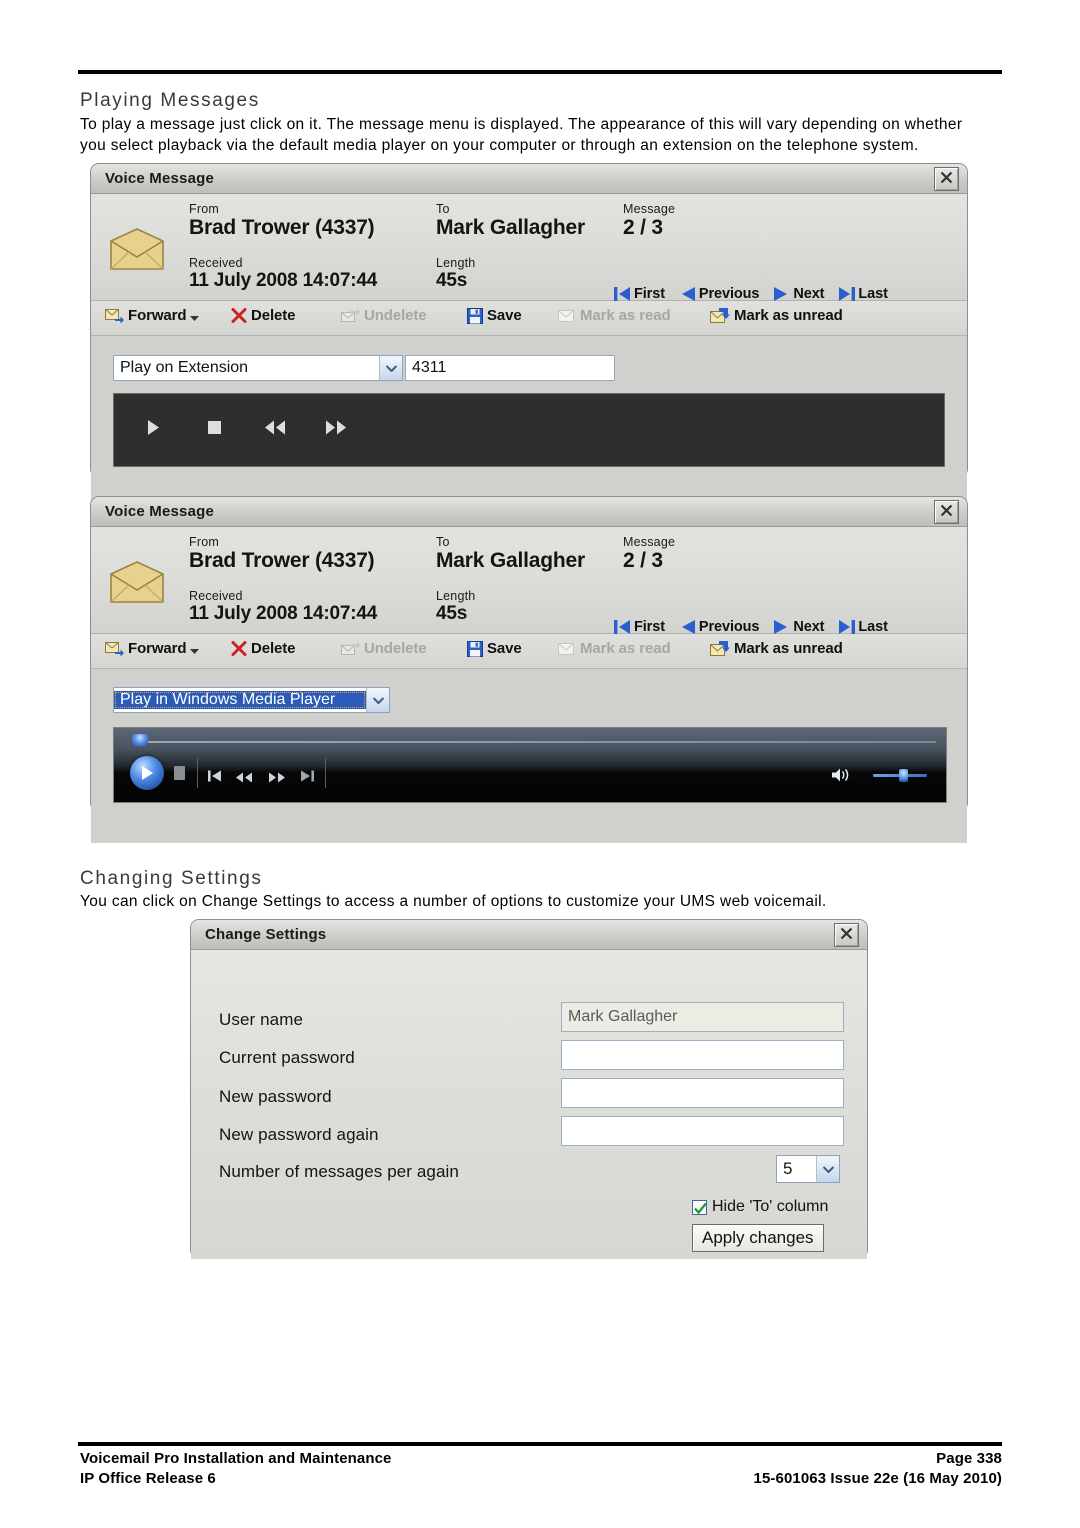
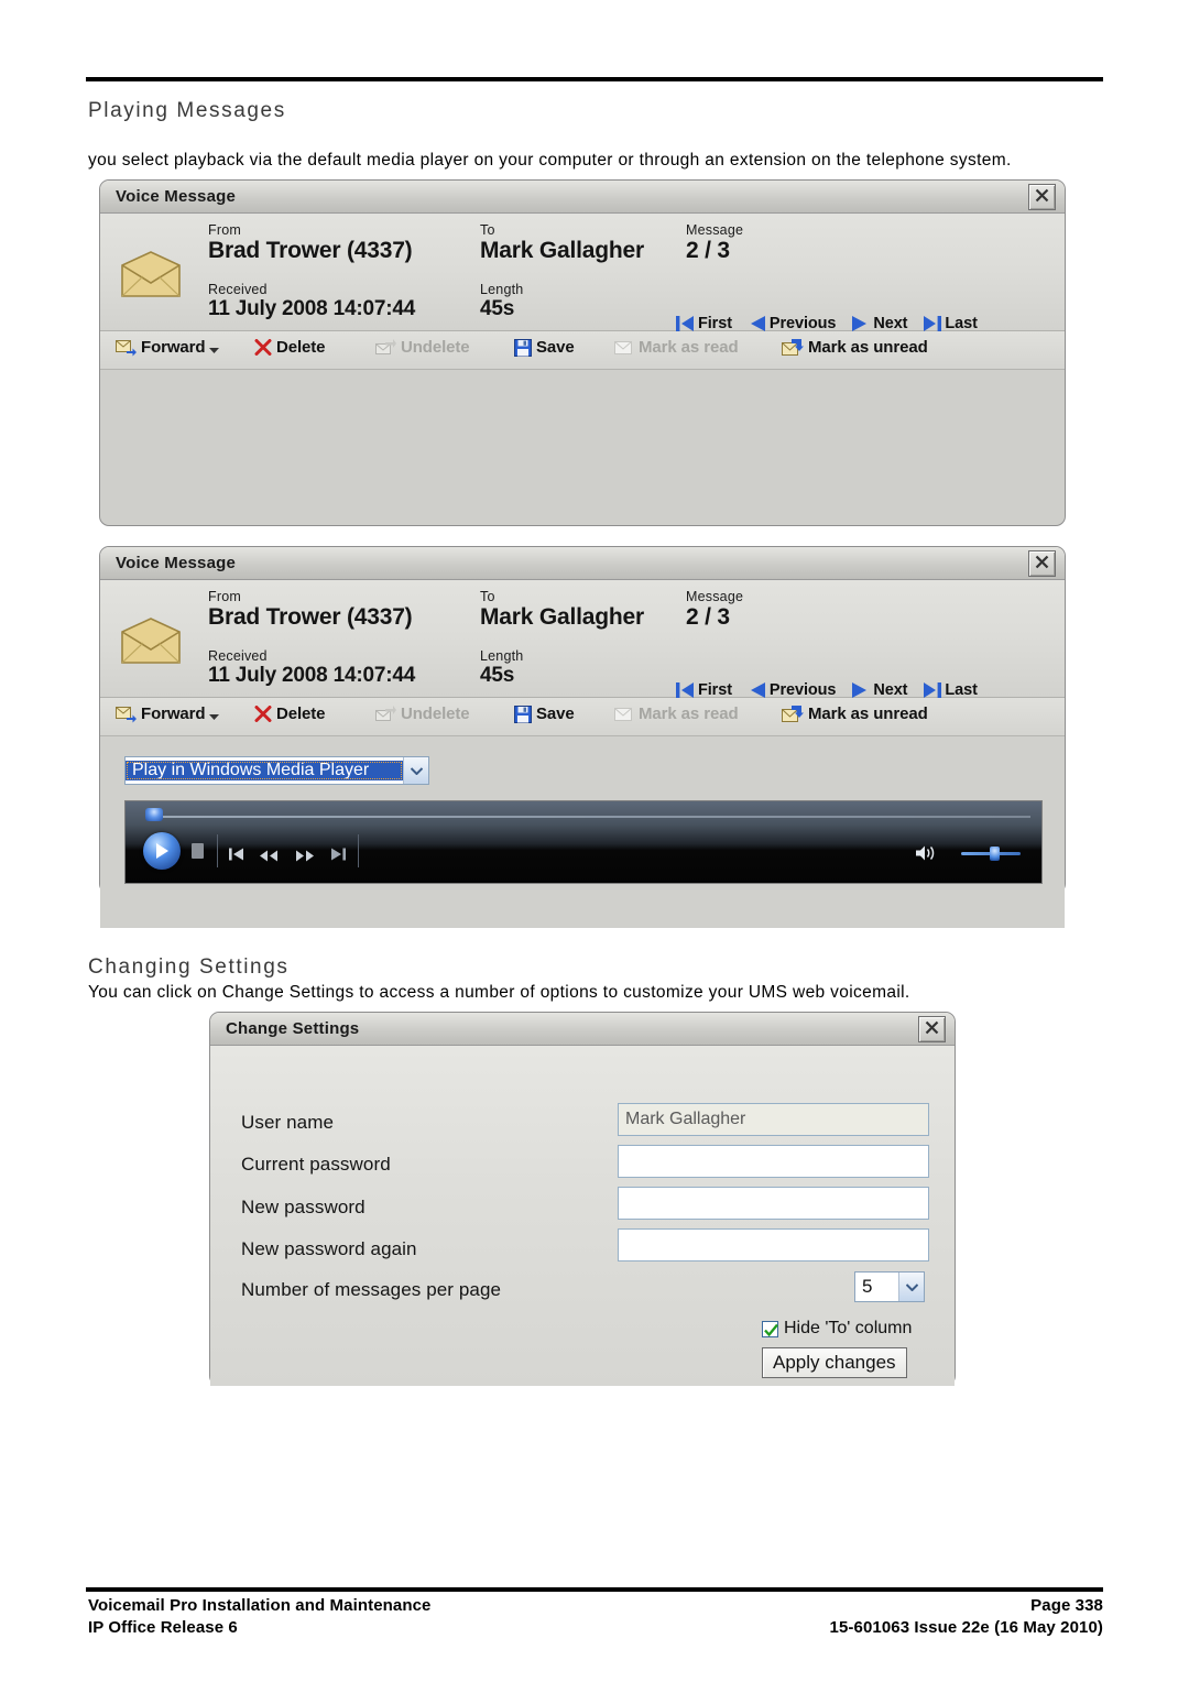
  Playing Messages
- To play a message just click on it. The message menu is displayed. The appearance of this will vary depending on whether
  you select playback via the default media player on your computer or through an extension on the telephone system.
  Voice Message
  From
  Brad Trower (4337)
  To
  Mark Gallagher
  Message
  2 / 3
  Received
  11 July 2008 14:07:44
  Length
  45s
  First
  Previous
  Next
  Last
  Forward
  Delete
  Undelete
  Save
  Mark as read
  Mark as unread
- Play on Extension
- 4311
  Voice Message
  From
  Brad Trower (4337)
  To
  Mark Gallagher
  Message
  2 / 3
  Received
  11 July 2008 14:07:44
  Length
  45s
  First
  Previous
  Next
  Last
  Forward
  Delete
  Undelete
  Save
  Mark as read
  Mark as unread
  Play in Windows Media Player
  Changing Settings
  You can click on Change Settings to access a number of options to customize your UMS web voicemail.
  Change Settings
  User name
  Mark Gallagher
  Current password
  New password
  New password again
- Number of messages per again
+ Number of messages per page
  5
  Hide 'To' column
  Apply changes
  Voicemail Pro Installation and Maintenance
  IP Office Release 6
  Page 338
  15-601063 Issue 22e (16 May 2010)
